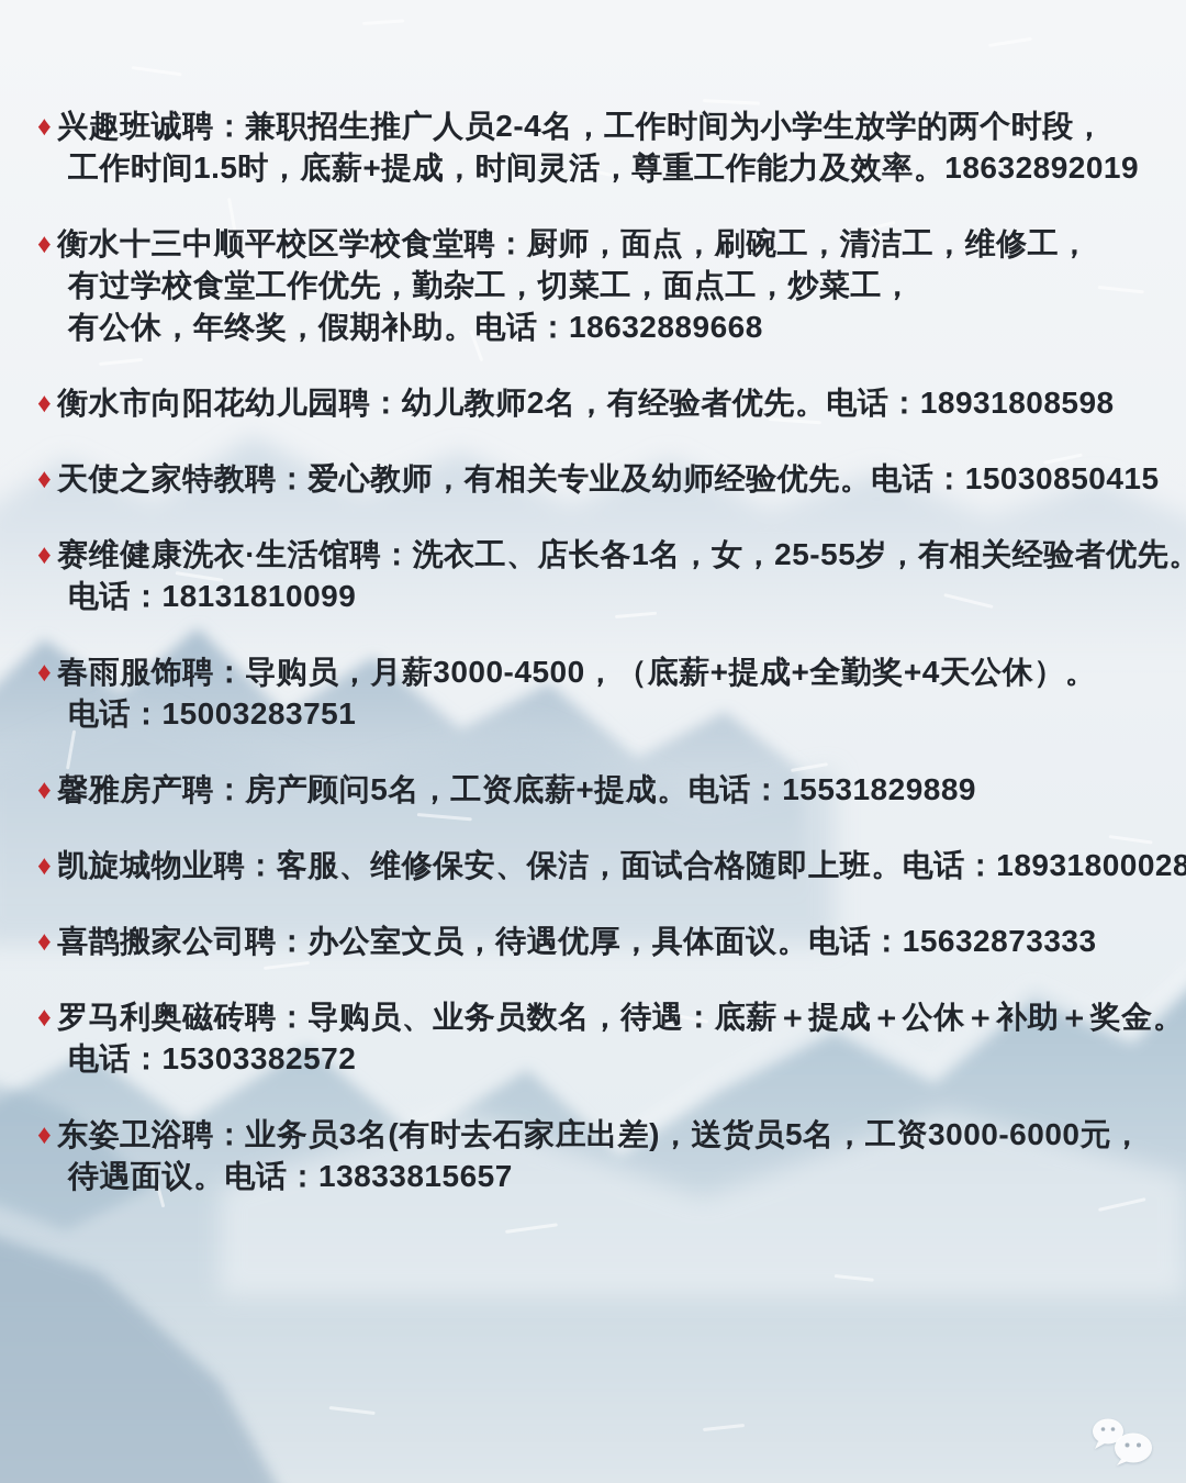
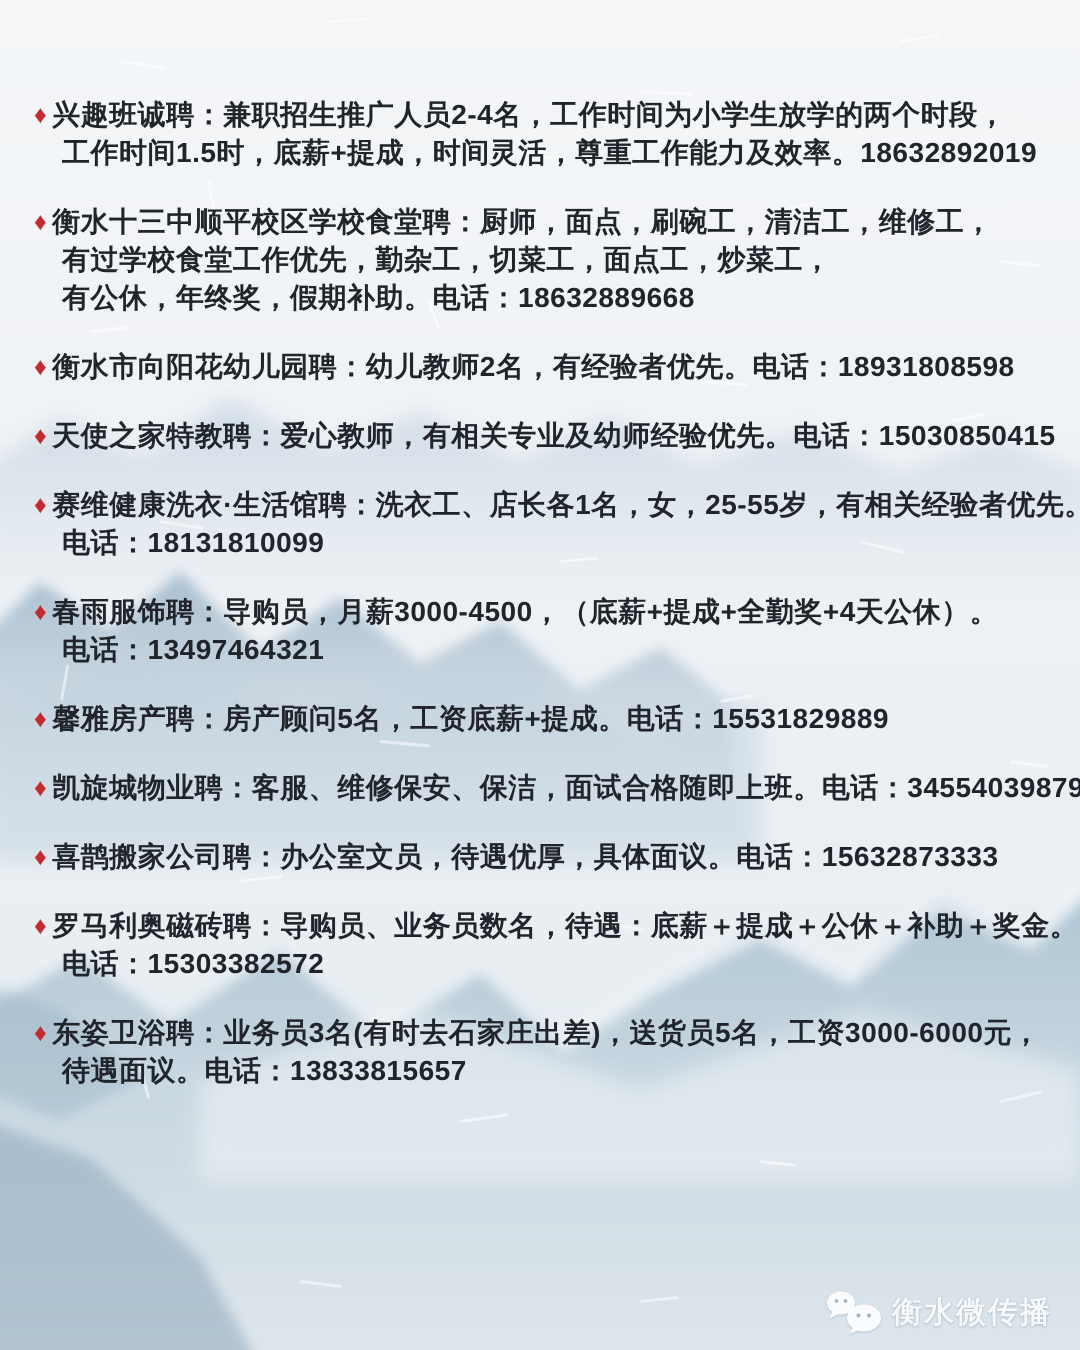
  ♦ 兴趣班诚聘：兼职招生推广人员2-4名，工作时间为小学生放学的两个时段，
  工作时间1.5时，底薪+提成，时间灵活，尊重工作能力及效率。18632892019
  ♦ 衡水十三中顺平校区学校食堂聘：厨师，面点，刷碗工，清洁工，维修工，
  有过学校食堂工作优先，勤杂工，切菜工，面点工，炒菜工，
  有公休，年终奖，假期补助。电话：18632889668
  ♦ 衡水市向阳花幼儿园聘：幼儿教师2名，有经验者优先。电话：18931808598
  ♦ 天使之家特教聘：爱心教师，有相关专业及幼师经验优先。电话：15030850415
  ♦ 赛维健康洗衣·生活馆聘：洗衣工、店长各1名，女，25-55岁，有相关经验者优先。
  电话：18131810099
  ♦ 春雨服饰聘：导购员，月薪3000-4500，（底薪+提成+全勤奖+4天公休）。
- 电话：15003283751
+ 电话：13497464321
  ♦ 馨雅房产聘：房产顾问5名，工资底薪+提成。电话：15531829889
- ♦ 凯旋城物业聘：客服、维修保安、保洁，面试合格随即上班。电话：18931800028
+ ♦ 凯旋城物业聘：客服、维修保安、保洁，面试合格随即上班。电话：34554039879
  ♦ 喜鹊搬家公司聘：办公室文员，待遇优厚，具体面议。电话：15632873333
  ♦ 罗马利奥磁砖聘：导购员、业务员数名，待遇：底薪＋提成＋公休＋补助＋奖金。
  电话：15303382572
  ♦ 东姿卫浴聘：业务员3名(有时去石家庄出差)，送货员5名，工资3000-6000元，
  待遇面议。电话：13833815657
+ 衡水微传播
